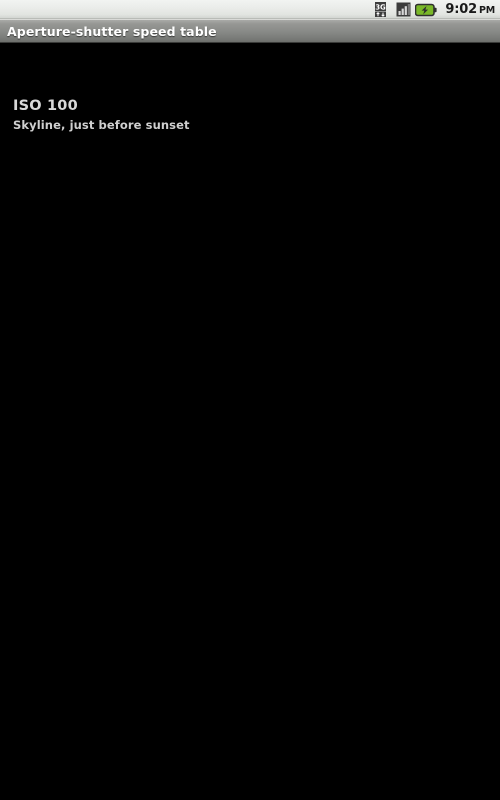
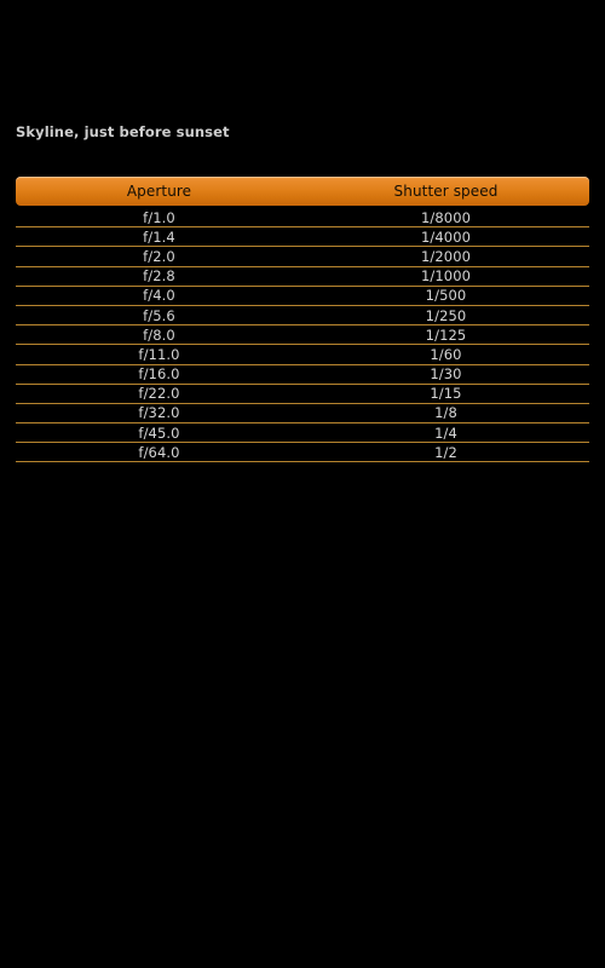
- 3G
- 9:02 PM
- Aperture-shutter speed table
- ISO 100
  Skyline, just before sunset
+ Aperture
+ Shutter speed
+ f/1.0
+ 1/8000
+ f/1.4
+ 1/4000
+ f/2.0
+ 1/2000
+ f/2.8
+ 1/1000
+ f/4.0
+ 1/500
+ f/5.6
+ 1/250
+ f/8.0
+ 1/125
+ f/11.0
+ 1/60
+ f/16.0
+ 1/30
+ f/22.0
+ 1/15
+ f/32.0
+ 1/8
+ f/45.0
+ 1/4
+ f/64.0
+ 1/2
